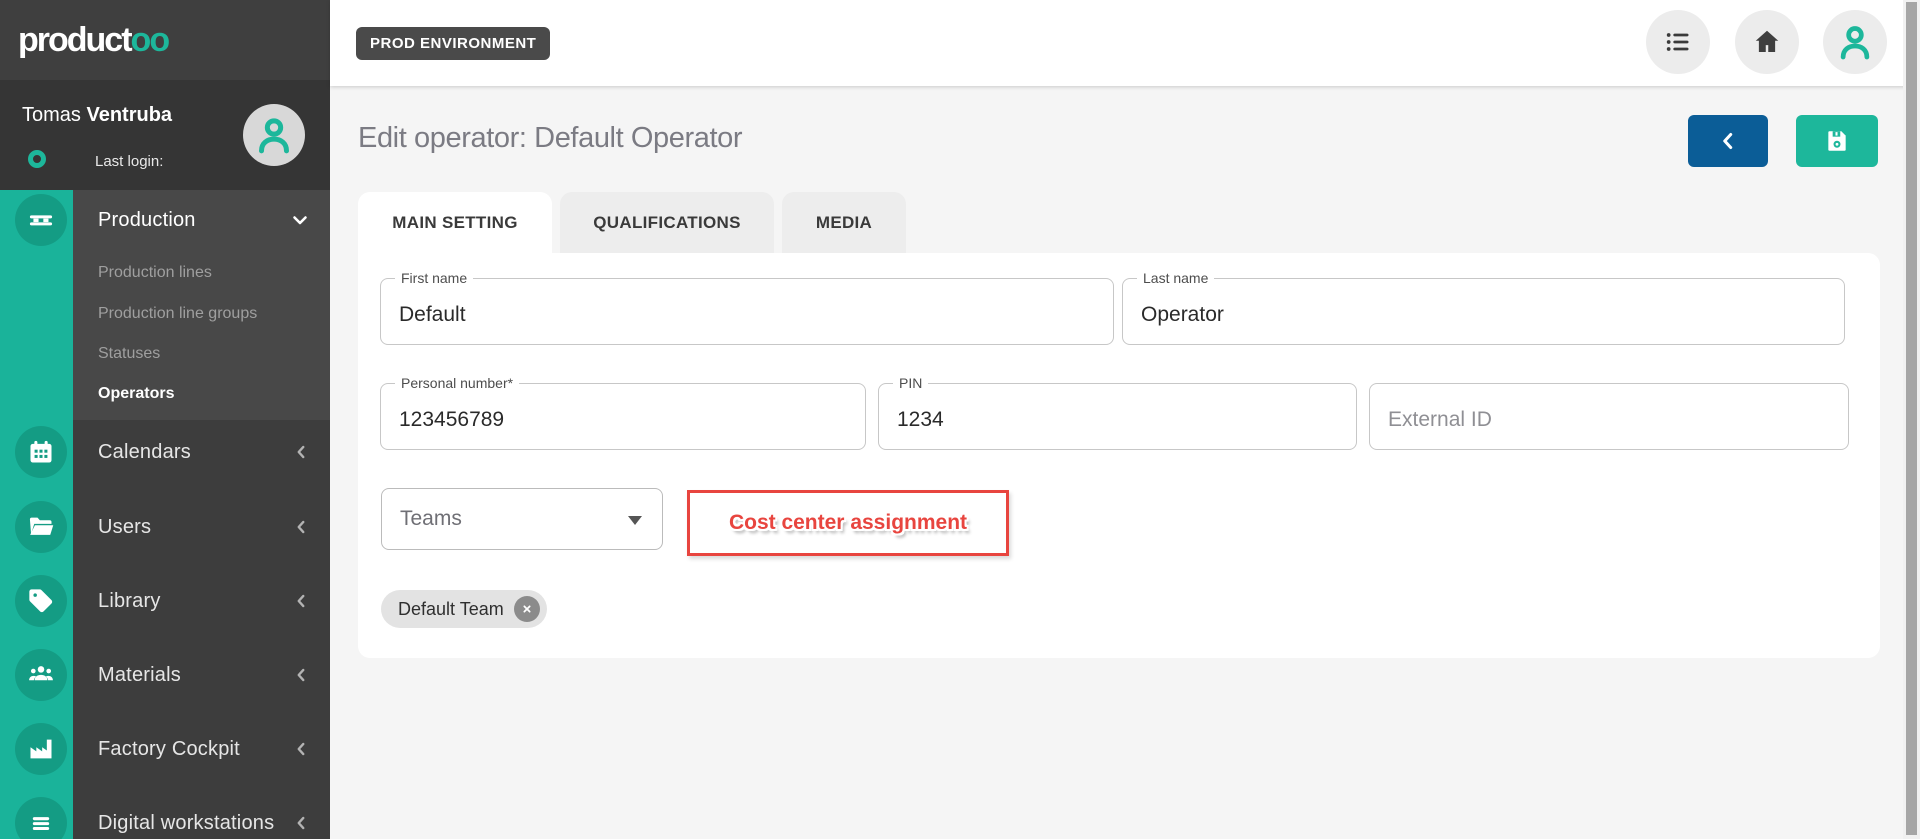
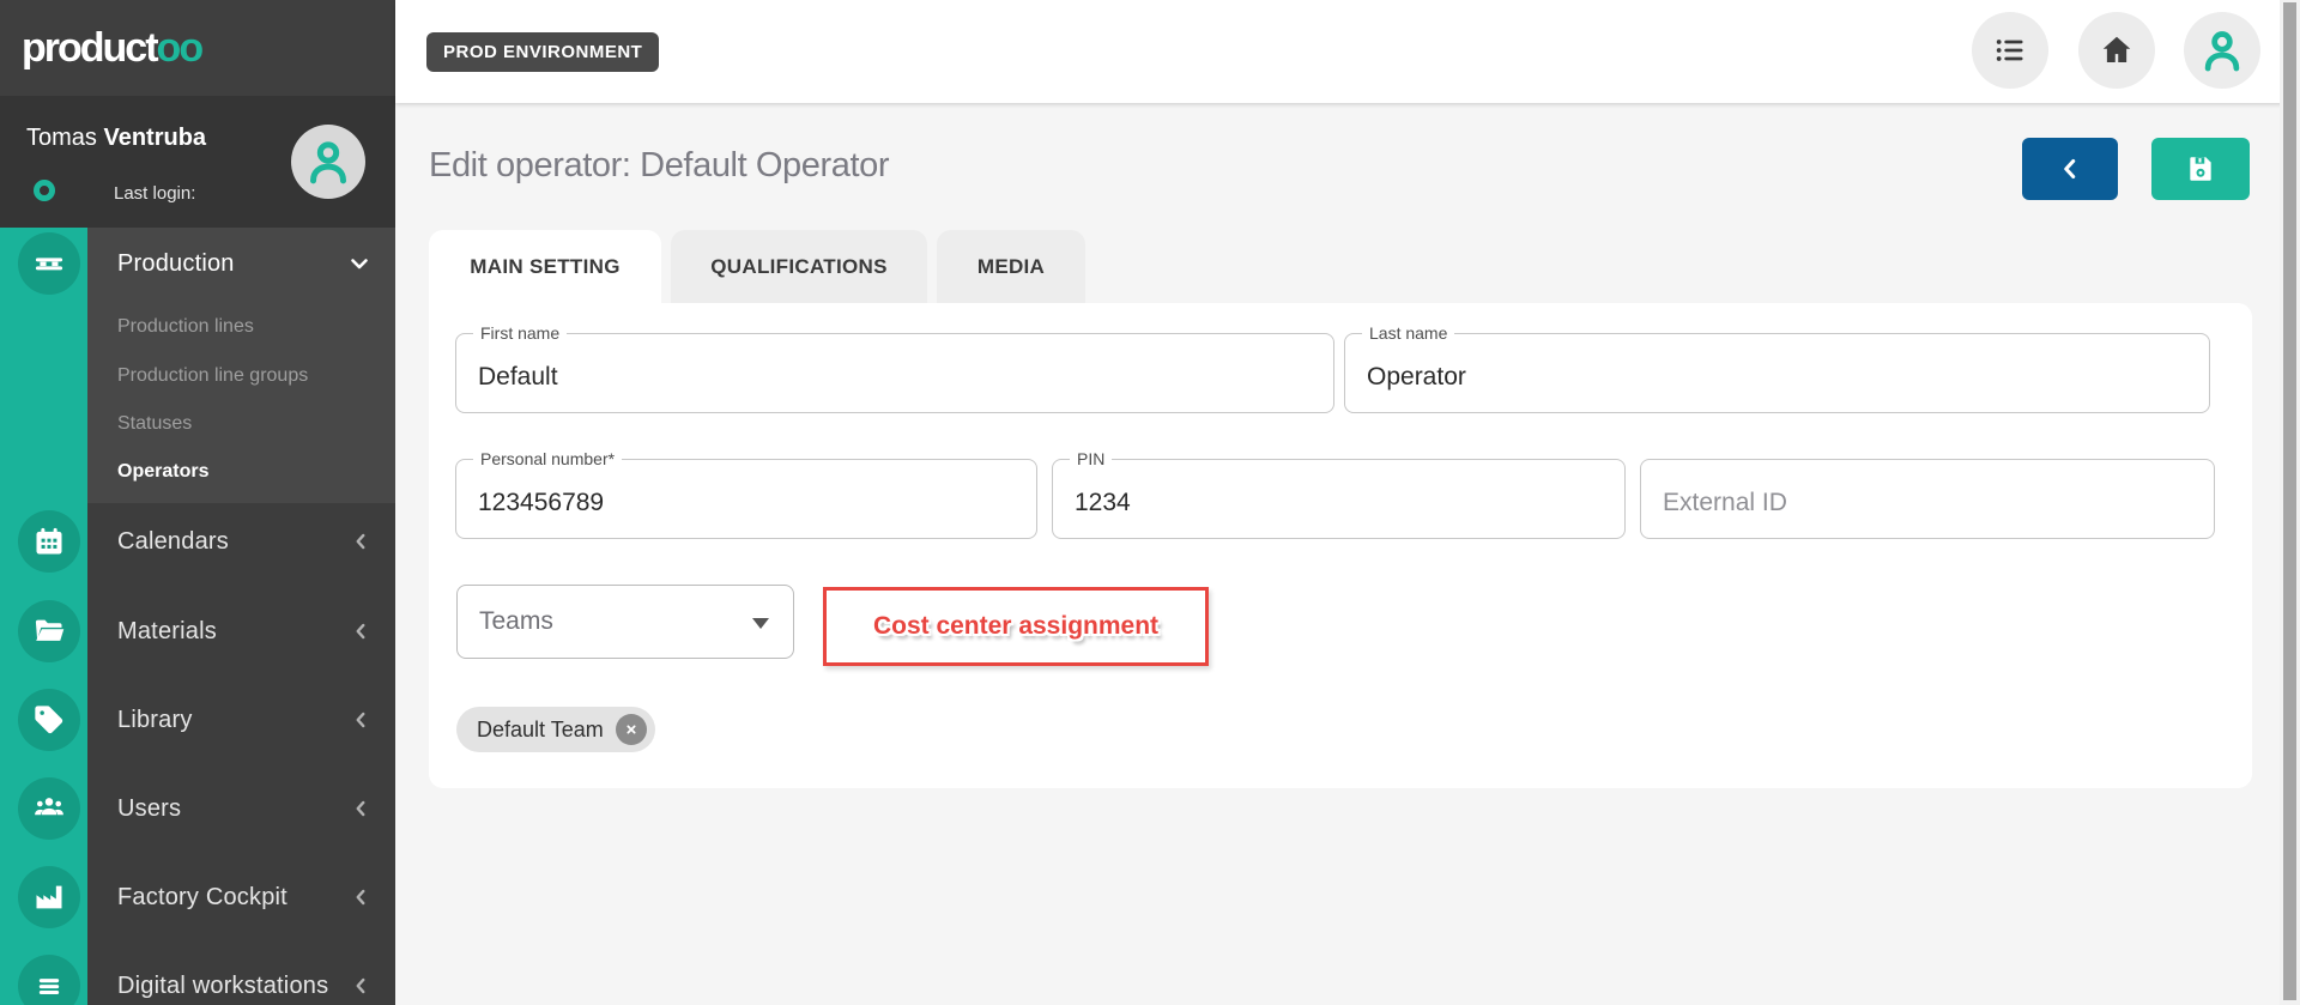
  productoo
  Tomas Ventruba
  Last login:
  Production
  Production lines
  Production line groups
  Statuses
  Operators
  Calendars
- Users
+ Materials
  Library
- Materials
+ Users
  Factory Cockpit
  Digital workstations
  PROD ENVIRONMENT
  Edit operator: Default Operator
  MAIN SETTING
  QUALIFICATIONS
  MEDIA
  First name
  Default
  Last name
  Operator
  Personal number*
  123456789
  PIN
  1234
  External ID
  Teams
  Cost center assignment
  Default Team
